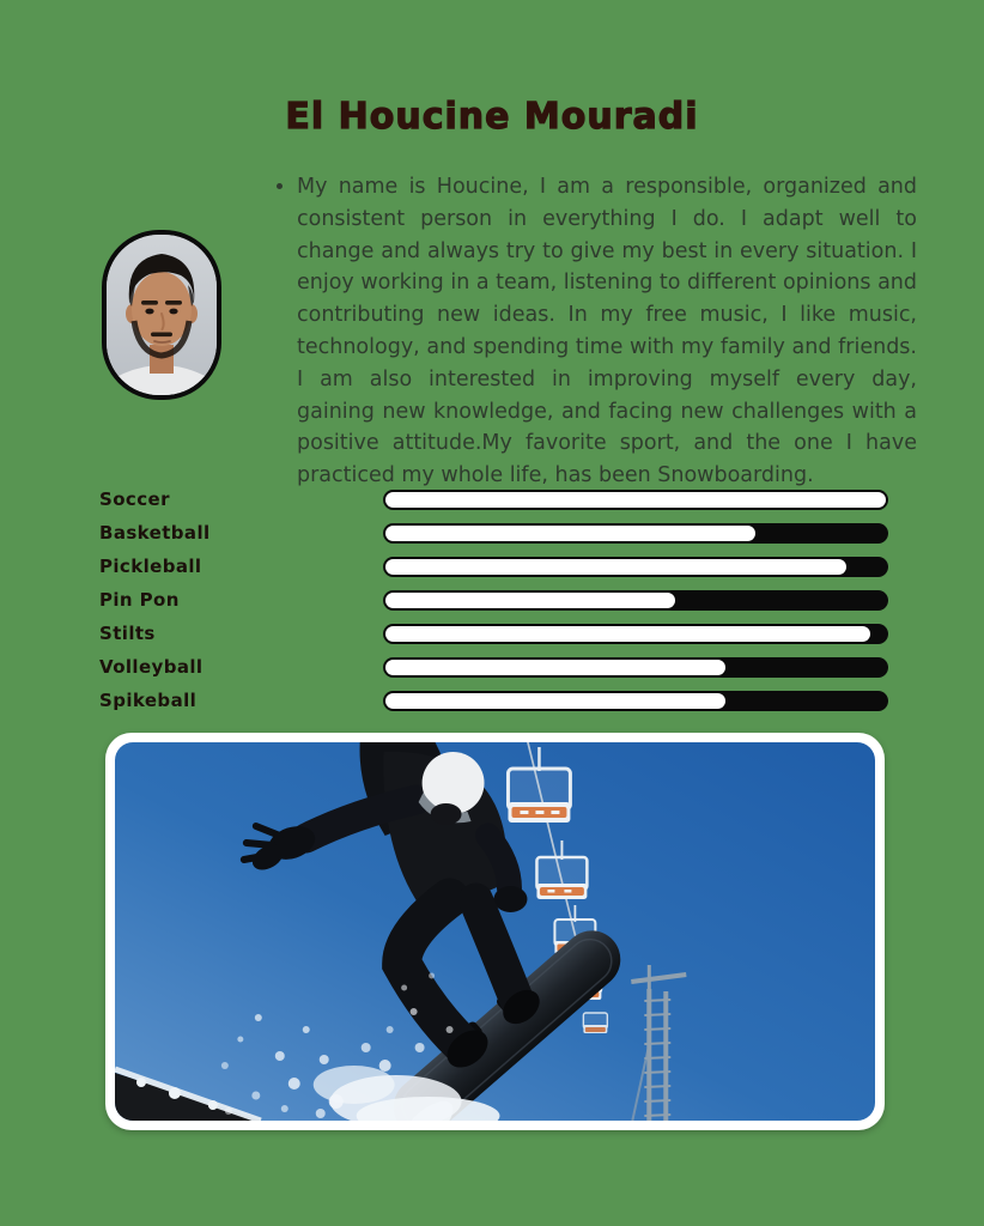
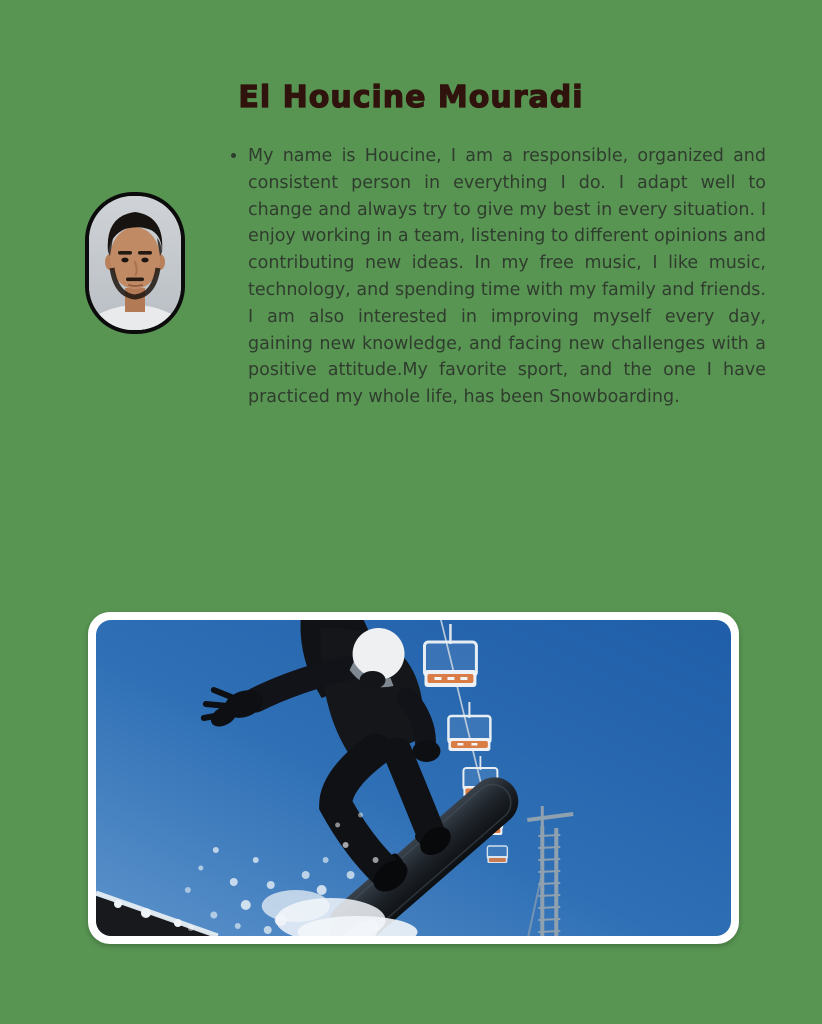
  El Houcine Mouradi
  My name is Houcine, I am a responsible, organized and consistent person in everything I do. I adapt well to change and always try to give my best in every situation. I enjoy working in a team, listening to different opinions and contributing new ideas. In my free music, I like music, technology, and spending time with my family and friends. I am also interested in improving myself every day, gaining new knowledge, and facing new challenges with a positive attitude.My favorite sport, and the one I have practiced my whole life, has been Snowboarding.
- Soccer
- Basketball
- Pickleball
- Pin Pon
- Stilts
- Volleyball
- Spikeball
